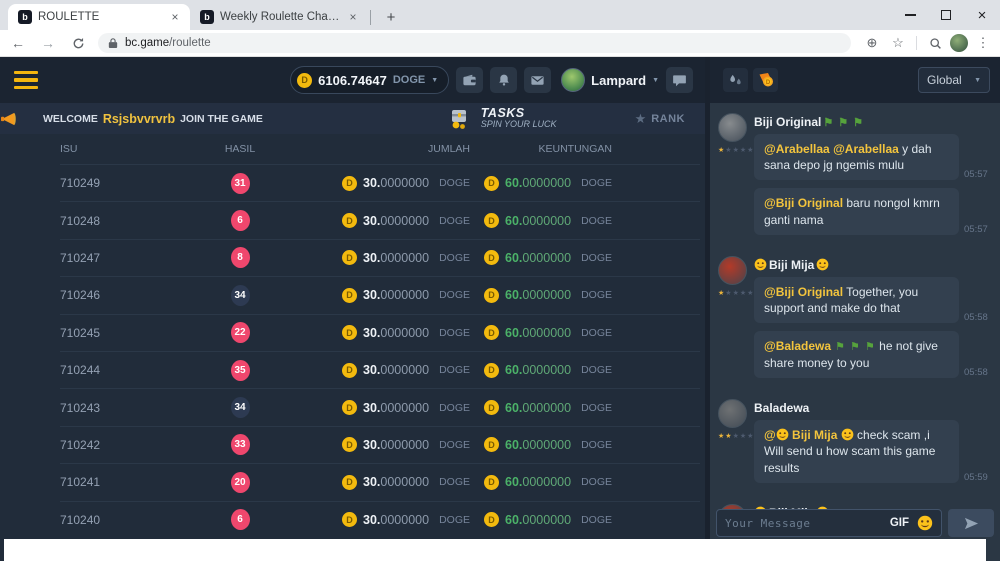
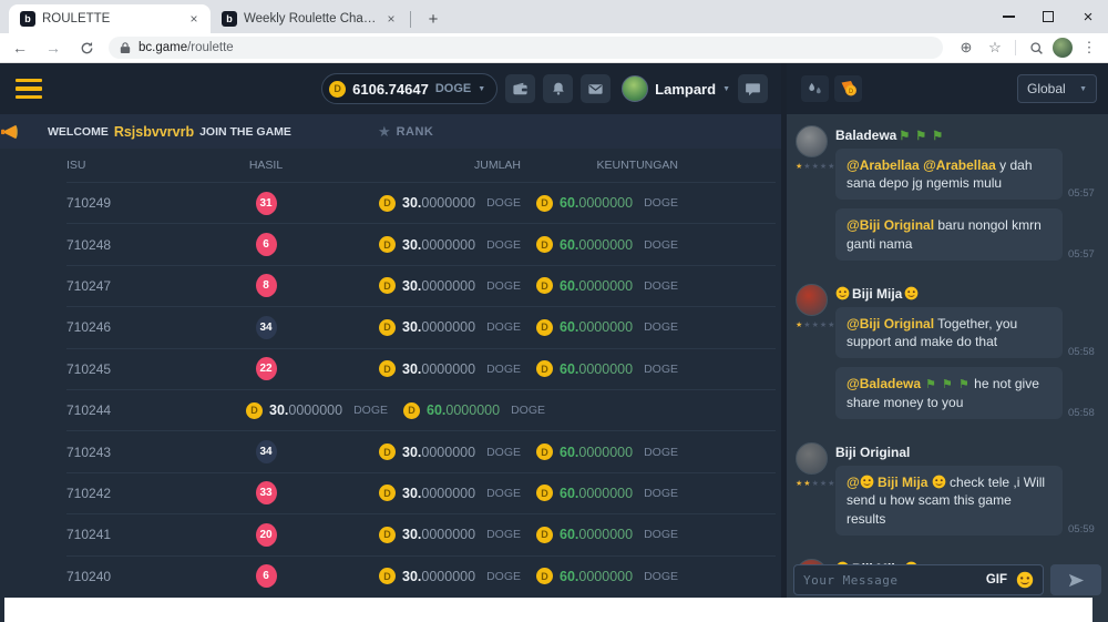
  b
  ROULETTE
  ×
  b
  Weekly Roulette Challe
  ×
  +
  ×
  ←
  →
  bc.game/roulette
  ⊕
  ☆
  ⋮
  D
  6106.74647
  DOGE
  Lampard
  WELCOME
  Rsjsbvvrvrb
  JOIN THE GAME
- TASKS
- SPIN YOUR LUCK
  ★
  RANK
  ISU
  HASIL
  JUMLAH
  KEUNTUNGAN
  710249
  31
  D
  30.0000000
  DOGE
  D
  60.0000000
  DOGE
  710248
  6
  D
  30.0000000
  DOGE
  D
  60.0000000
  DOGE
  710247
  8
  D
  30.0000000
  DOGE
  D
  60.0000000
  DOGE
  710246
  34
  D
  30.0000000
  DOGE
  D
  60.0000000
  DOGE
  710245
  22
  D
  30.0000000
  DOGE
  D
  60.0000000
  DOGE
  710244
- 35
  D
  30.0000000
  DOGE
  D
  60.0000000
  DOGE
  710243
  34
  D
  30.0000000
  DOGE
  D
  60.0000000
  DOGE
  710242
  33
  D
  30.0000000
  DOGE
  D
  60.0000000
  DOGE
  710241
  20
  D
  30.0000000
  DOGE
  D
  60.0000000
  DOGE
  710240
  6
  D
  30.0000000
  DOGE
  D
  60.0000000
  DOGE
  Global
- Biji Original
+ Baladewa
  ⚑ ⚑ ⚑
  @Arabellaa @Arabellaa y dah sana depo jg ngemis mulu
  05:57
  @Biji Original baru nongol kmrn ganti nama
  05:57
  Biji Mija
  @Biji Original Together, you support and make do that
  05:58
  @Baladewa ⚑ ⚑ ⚑ he not give share money to you
  05:58
- Baladewa
+ Biji Original
- @ Biji Mija check scam ,i Will send u how scam this game results
+ @ Biji Mija check tele ,i Will send u how scam this game results
  05:59
  Your Message
  GIF
